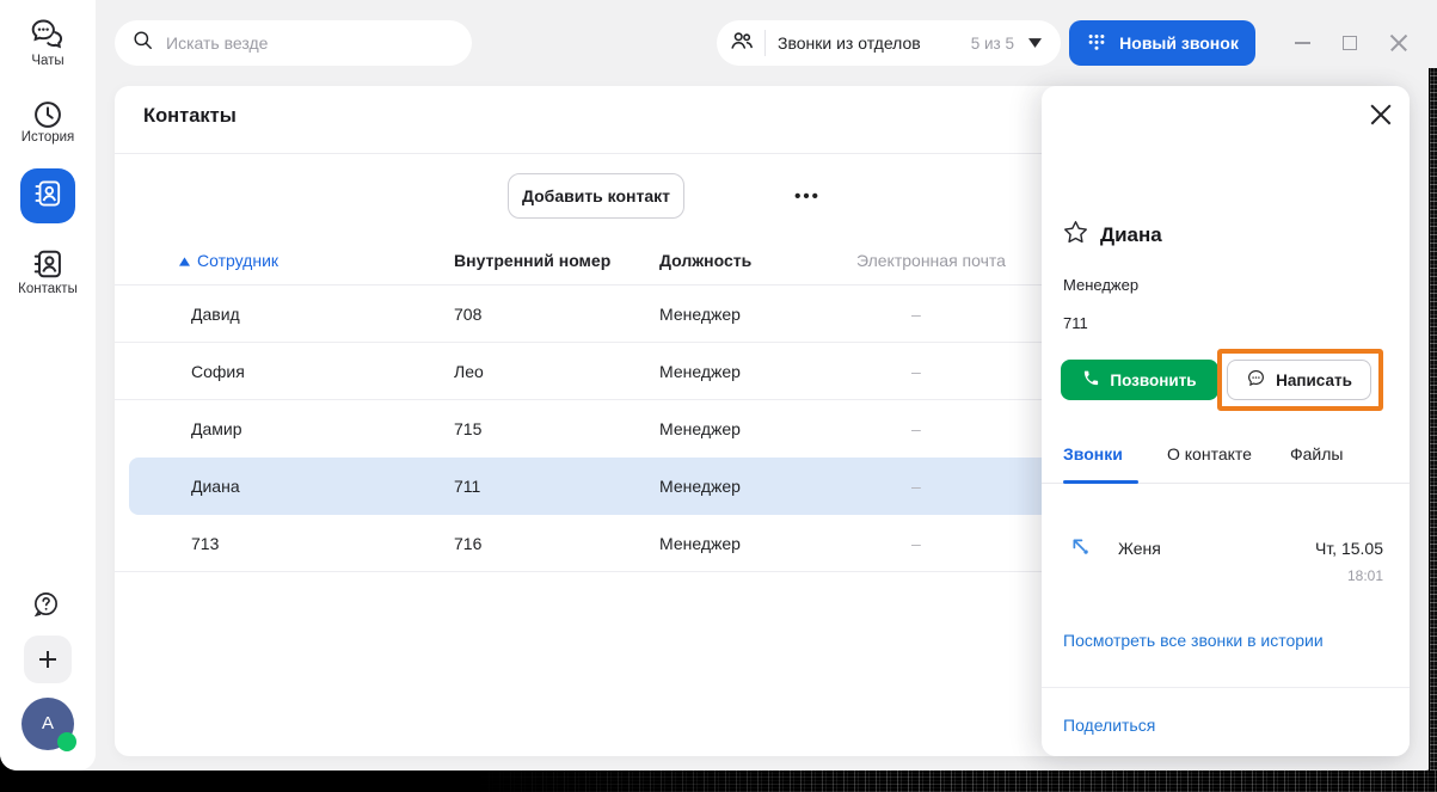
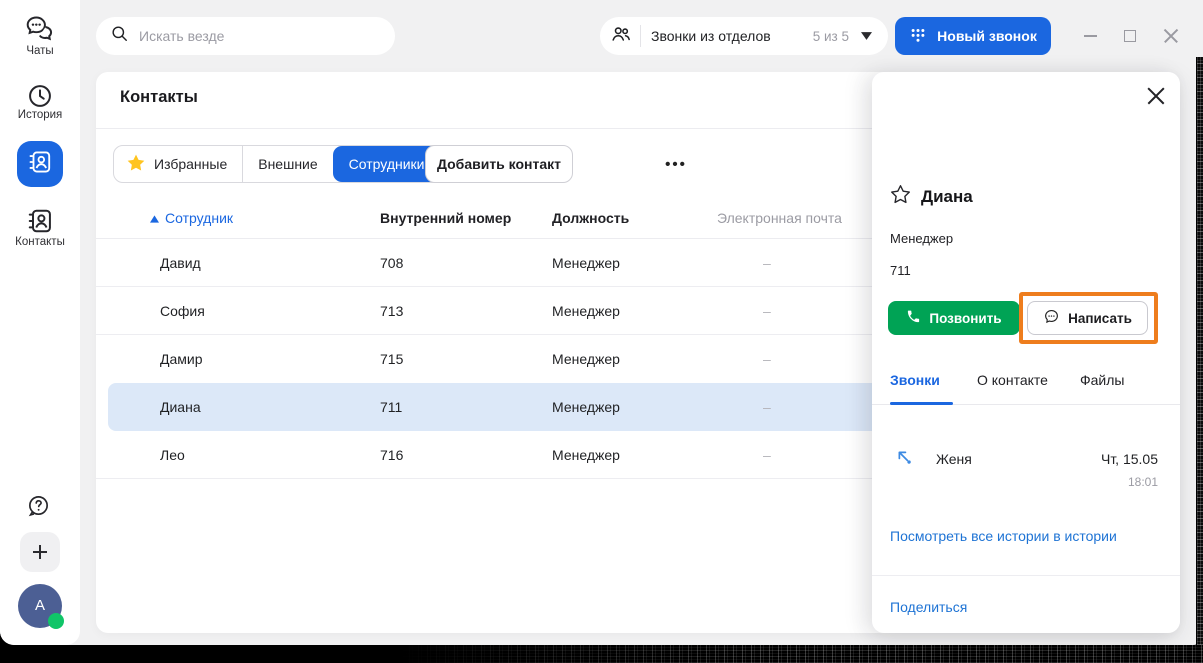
  Чаты
  История
  Контакты
  A
  Искать везде
  Звонки из отделов
  5 из 5
  Новый звонок
  Контакты
+ Избранные
+ Внешние
+ Сотрудники
  Добавить контакт
  •••
  Сотрудник
  Внутренний номер
  Должность
  Электронная почта
  Давид
  708
  Менеджер
  –
  София
- Лео
+ 713
  Менеджер
  –
  Дамир
  715
  Менеджер
  –
  Диана
  711
  Менеджер
  –
- 713
+ Лео
  716
  Менеджер
  –
  Диана
  Менеджер
  711
  Позвонить
  Написать
  Звонки
  О контакте
  Файлы
  Женя
  Чт, 15.05
  18:01
- Посмотреть все звонки в истории
+ Посмотреть все истории в истории
  Поделиться
